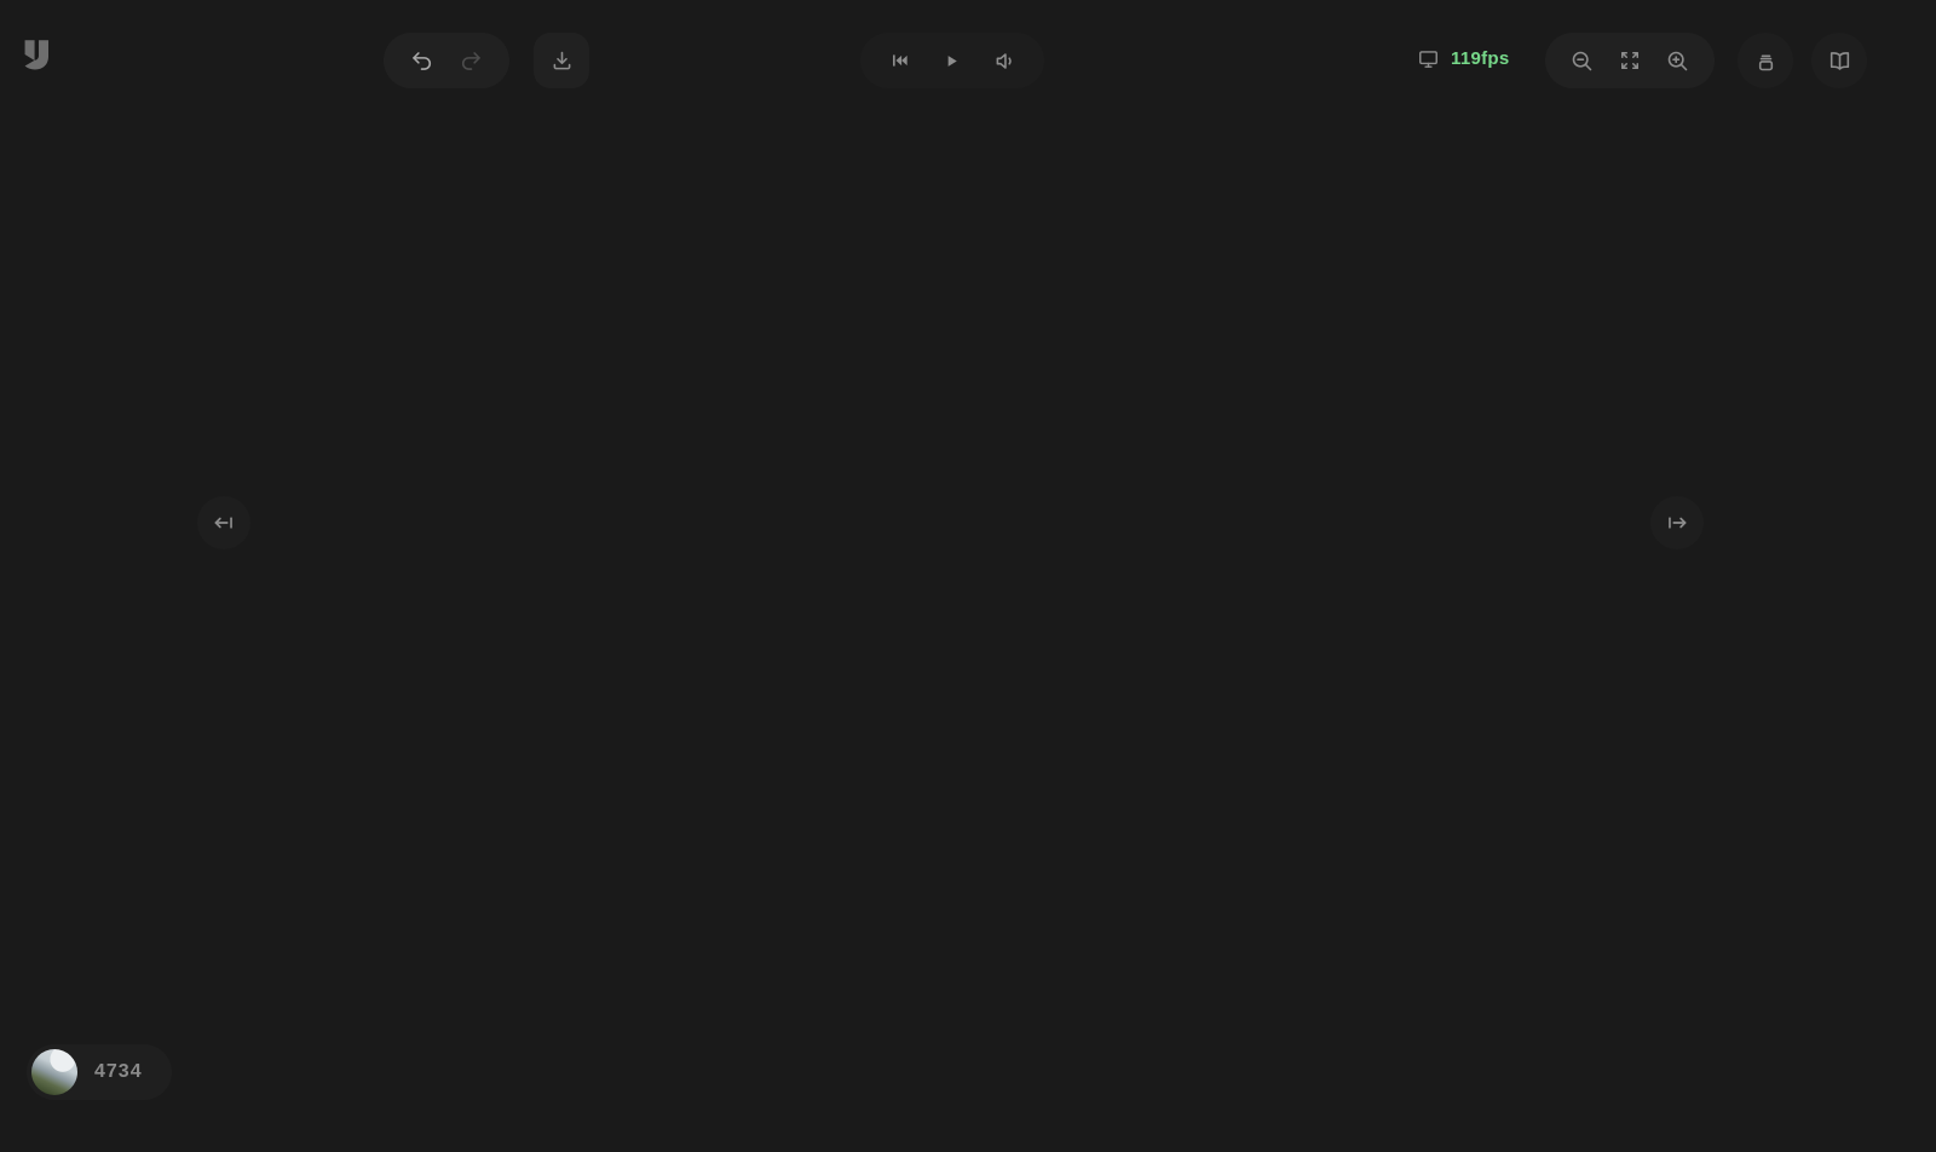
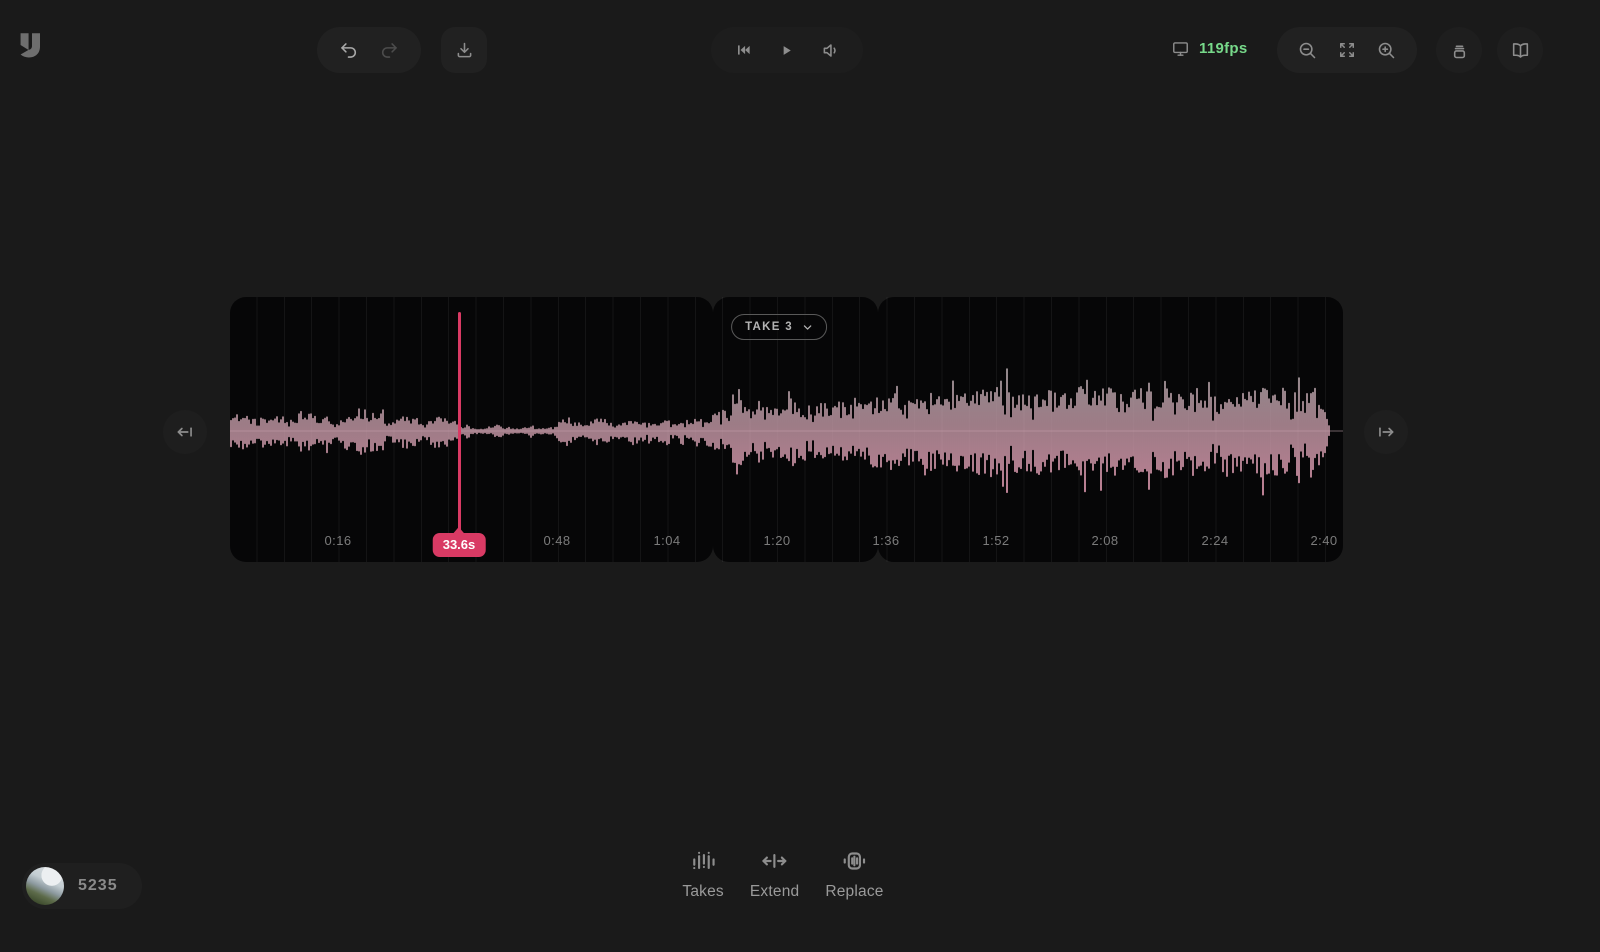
  119fps
+ 0:16
+ 0:48
+ 1:04
+ 1:20
+ 1:36
+ 1:52
+ 2:08
+ 2:24
+ 2:40
+ 33.6s
+ TAKE 3
+ Takes
+ Extend
+ Replace
- 4734
+ 5235
